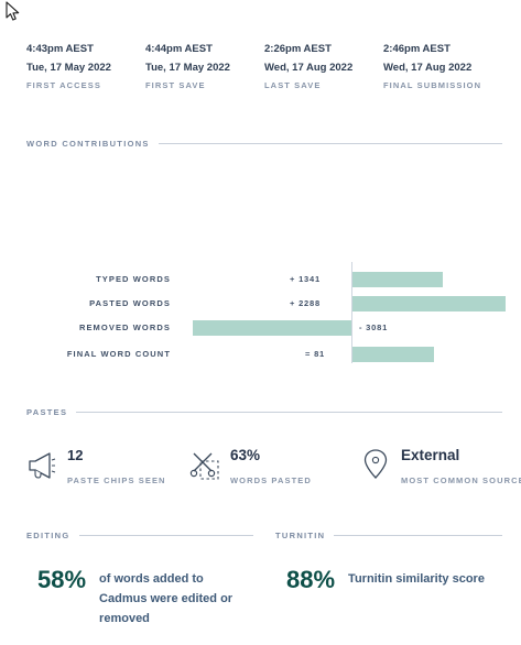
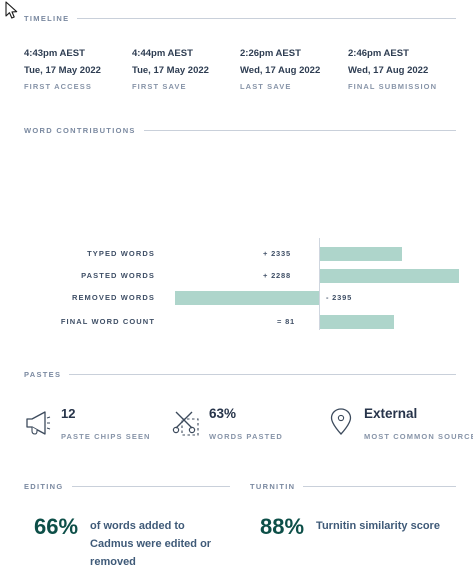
+ TIMELINE
  4:43pm AEST
  Tue, 17 May 2022
  FIRST ACCESS
  4:44pm AEST
  Tue, 17 May 2022
  FIRST SAVE
  2:26pm AEST
  Wed, 17 Aug 2022
  LAST SAVE
  2:46pm AEST
  Wed, 17 Aug 2022
  FINAL SUBMISSION
  WORD CONTRIBUTIONS
  TYPED WORDS
- + 1341
+ + 2335
  PASTED WORDS
  + 2288
  REMOVED WORDS
- - 3081
+ - 2395
  FINAL WORD COUNT
  = 81
  PASTES
  12
  PASTE CHIPS SEEN
  63%
  WORDS PASTED
  External
  MOST COMMON SOURC
  EDITING
- 58%
+ 66%
  of words added to Cadmus were edited or removed
  TURNITIN
  88%
  Turnitin similarity score
